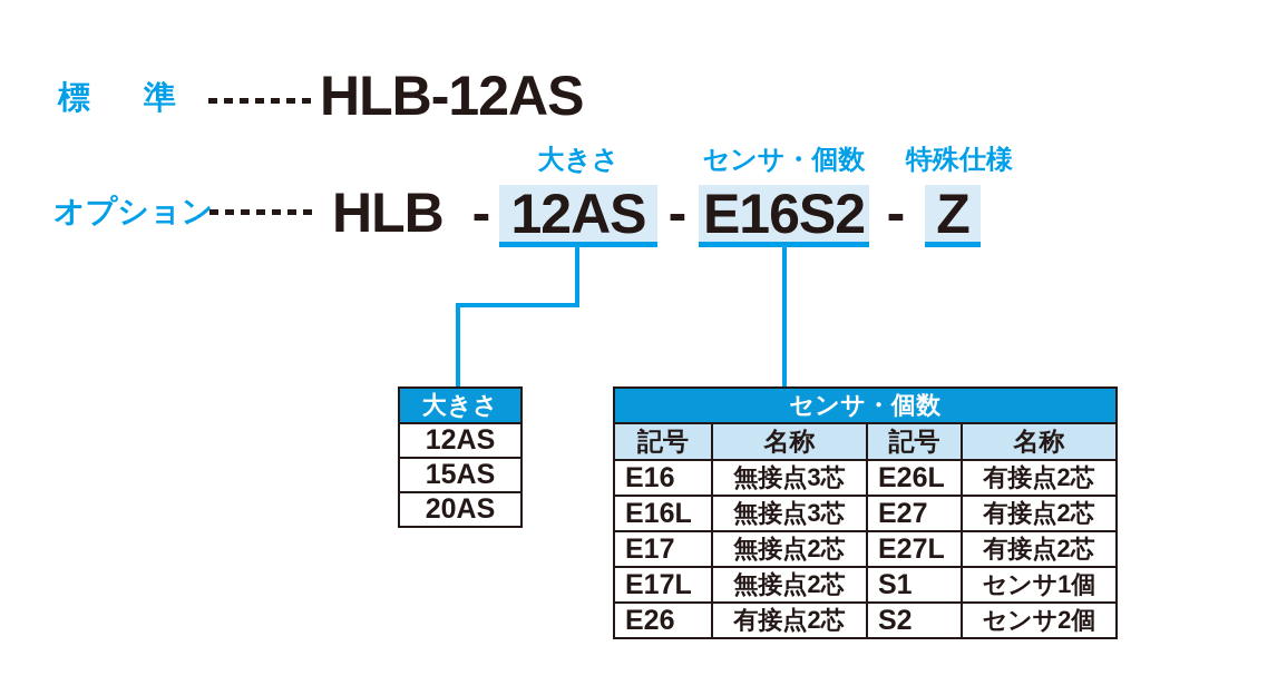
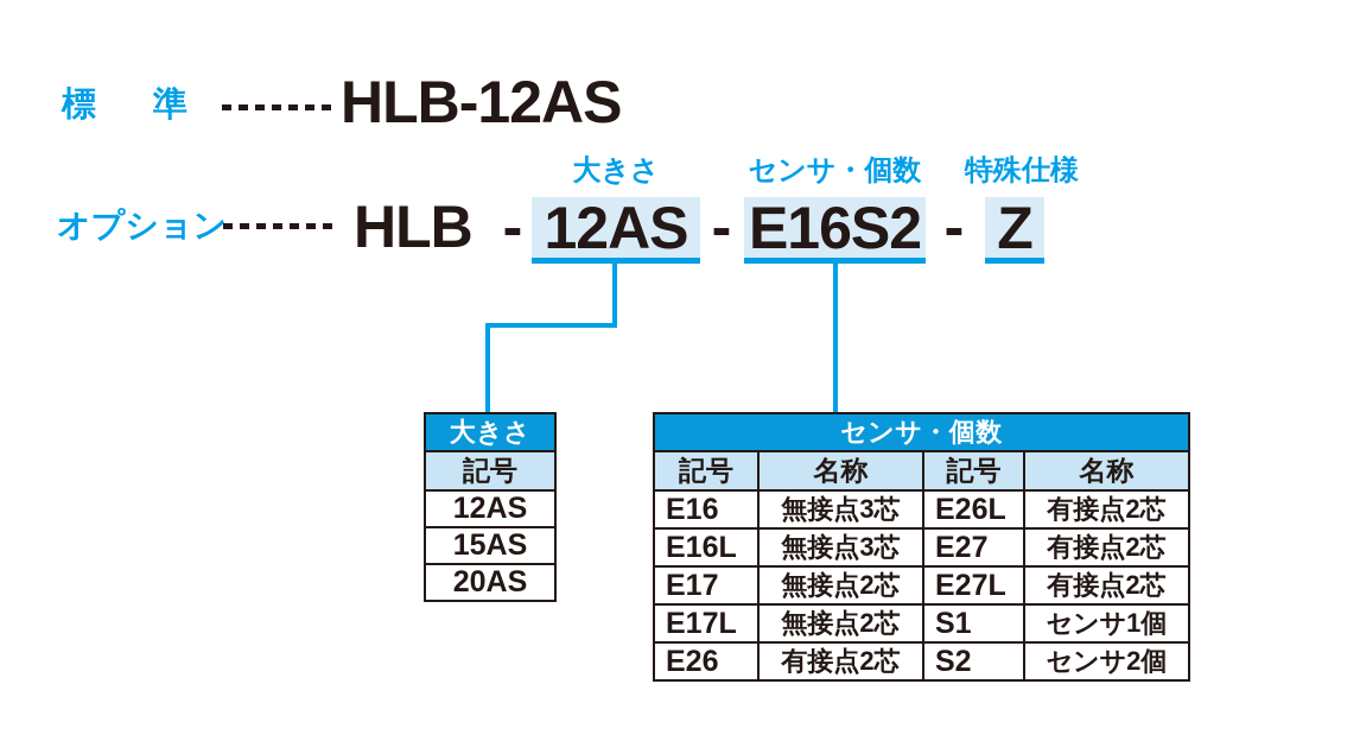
  標
  準
  HLB-12AS
  大きさ
  センサ・個数
  特殊仕様
  オプション
  HLB
  -
  12AS
  -
  E16S2
  -
  Z
  大きさ
+ 記号
  12AS
  15AS
  20AS
  センサ・個数
  記号	名称	記号	名称
  E16	無接点3芯	E26L	有接点2芯
  E16L	無接点3芯	E27	有接点2芯
  E17	無接点2芯	E27L	有接点2芯
  E17L	無接点2芯	S1	センサ1個
  E26	有接点2芯	S2	センサ2個
